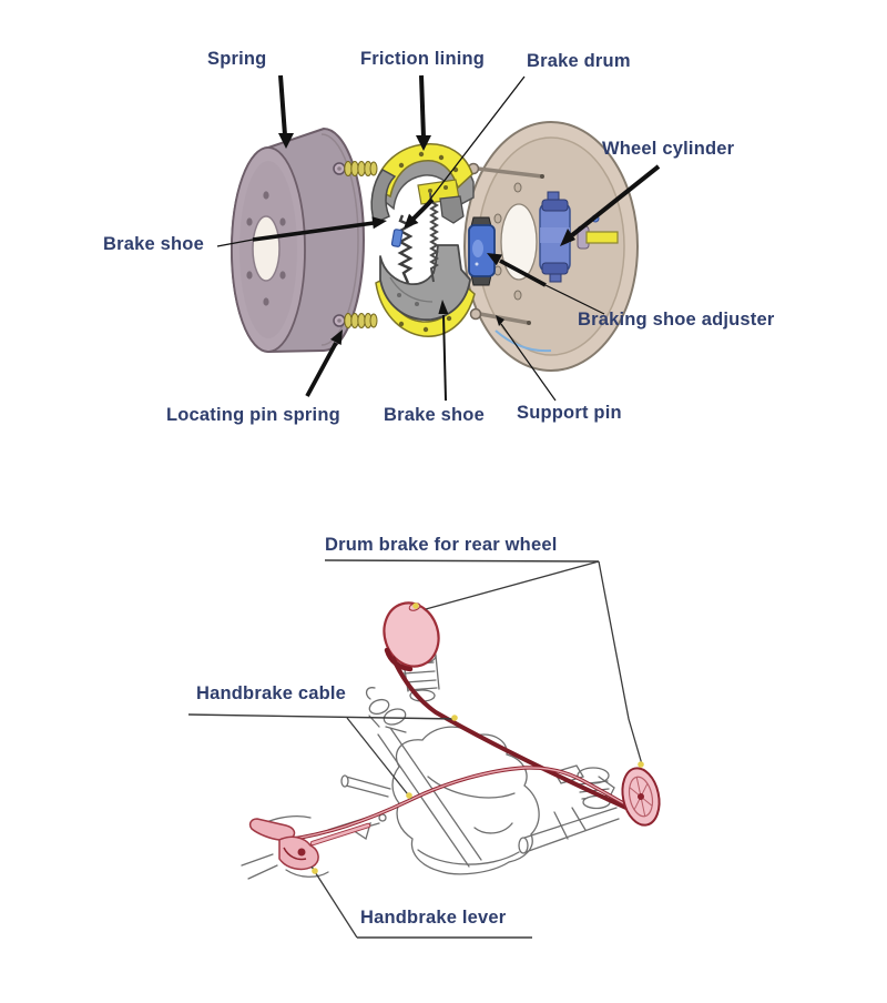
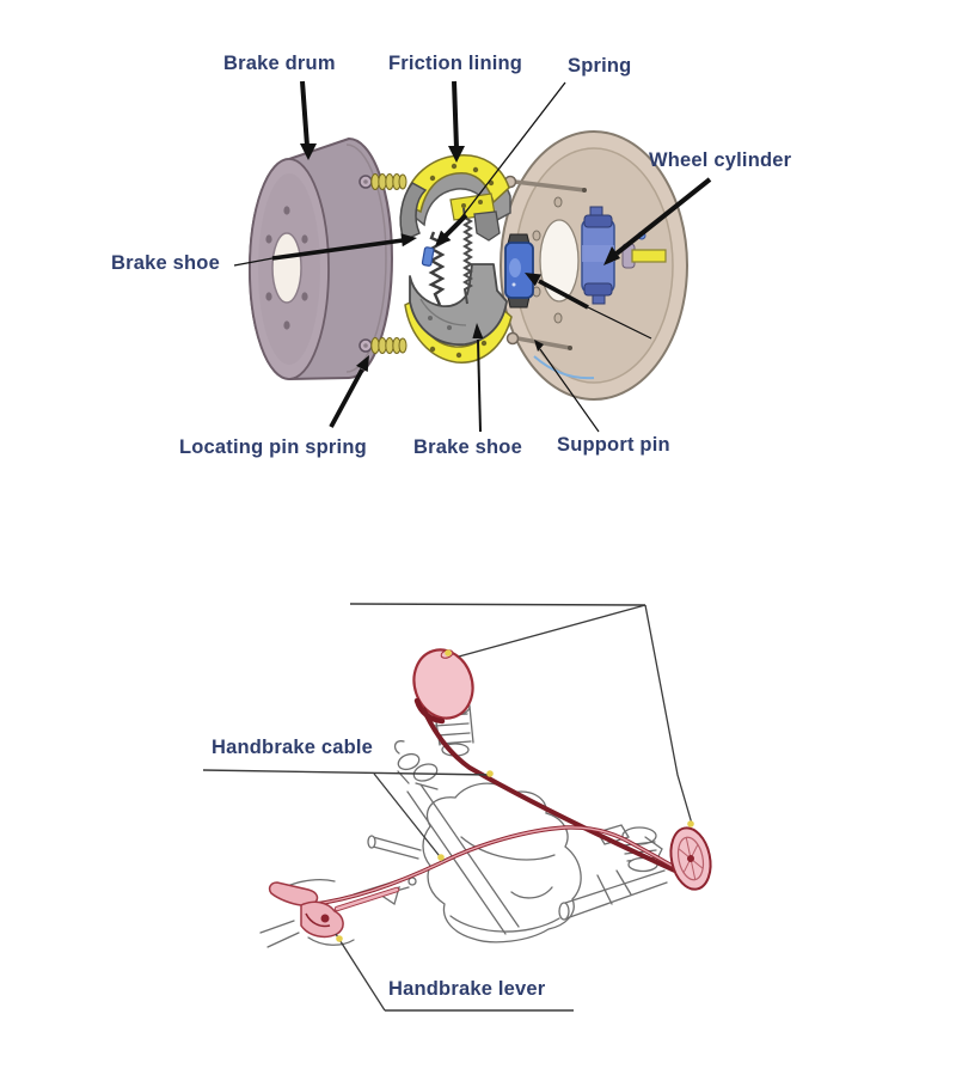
- Spring
+ Brake drum
  Friction lining
- Brake drum
+ Spring
  Wheel cylinder
  Brake shoe
- Braking shoe adjuster
  Locating pin spring
  Brake shoe
  Support pin
- Drum brake for rear wheel
  Handbrake cable
  Handbrake lever
